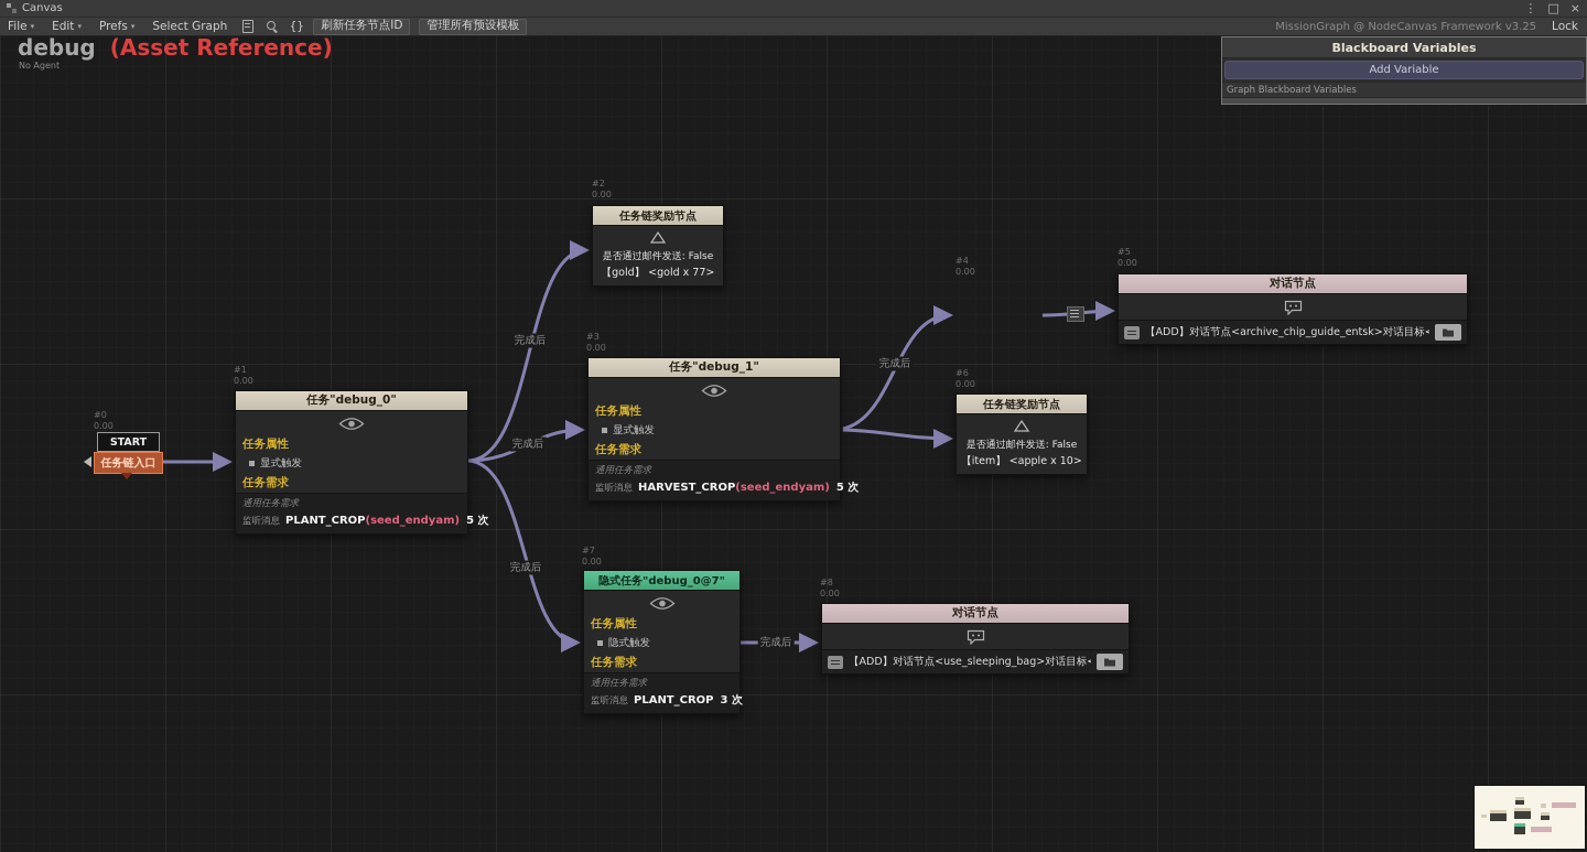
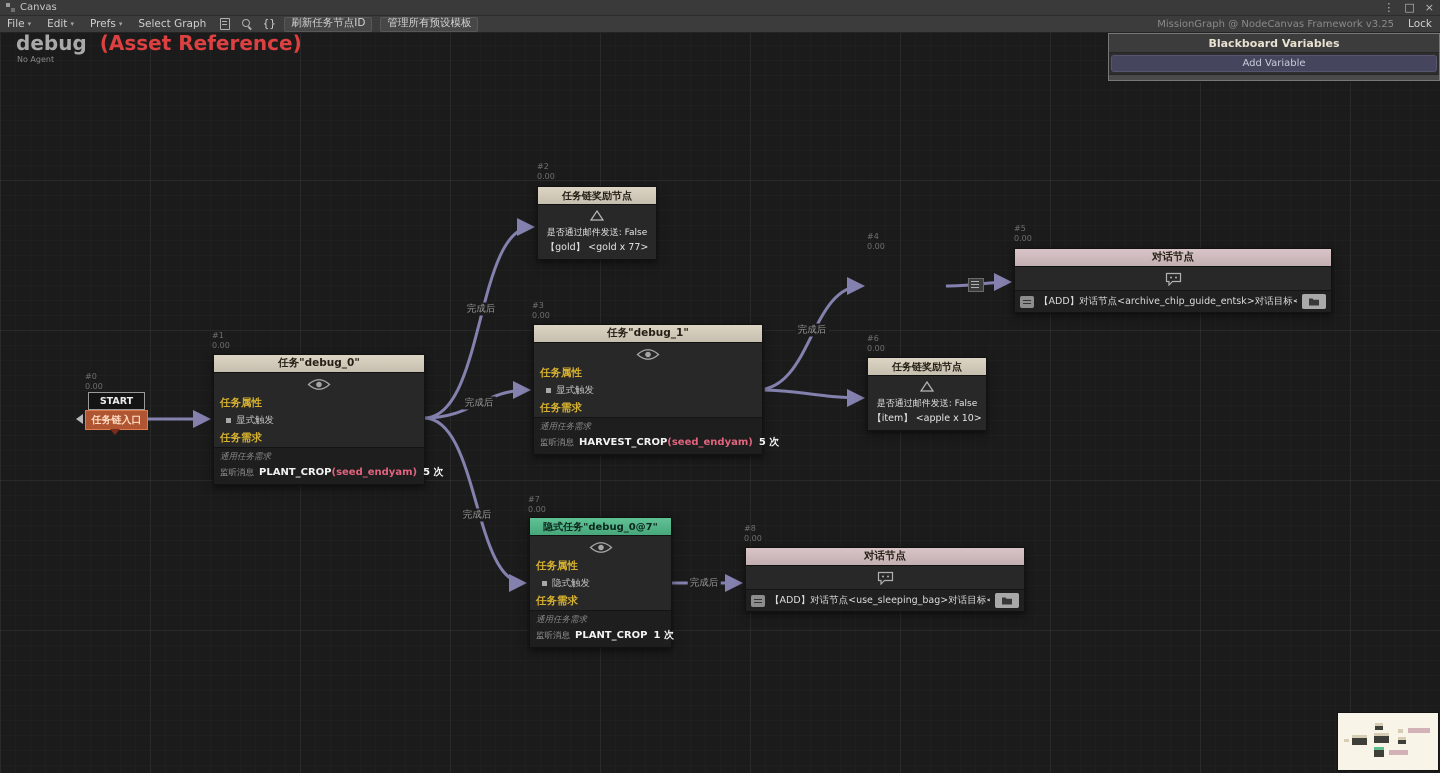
  完成后
  完成后
  完成后
  完成后
  完成后
  debug (Asset Reference)
  No Agent
  #0
  0.00
  #1
  0.00
  #2
  0.00
  #3
  0.00
  #4
  0.00
  #5
  0.00
  #6
  0.00
  #7
  0.00
  #8
  0.00
  START
  任务链入口
  任务"debug_0"
  任务属性
  显式触发
  任务需求
  通用任务需求
  监听消息
  PLANT_CROP
  (seed_endyam)
  5 次
  任务链奖励节点
  是否通过邮件发送: False
  【gold】 <gold x 77>
  任务"debug_1"
  任务属性
  显式触发
  任务需求
  通用任务需求
  监听消息
  HARVEST_CROP
  (seed_endyam)
  5 次
  对话节点
  【ADD】对话节点<archive_chip_guide_entsk>对话目标<
  任务链奖励节点
  是否通过邮件发送: False
  【item】 <apple x 10>
  隐式任务"debug_0@7"
  任务属性
  隐式触发
  任务需求
  通用任务需求
  监听消息
  PLANT_CROP
- 3 次
+ 1 次
  对话节点
  【ADD】对话节点<use_sleeping_bag>对话目标
  Blackboard Variables
  Add Variable
- Graph Blackboard Variables
  Canvas
  ⋮
  □
  ×
  File
  Edit
  Prefs
  Select Graph
  {}
  刷新任务节点ID
  管理所有预设模板
  MissionGraph @ NodeCanvas Framework v3.25
  Lock
